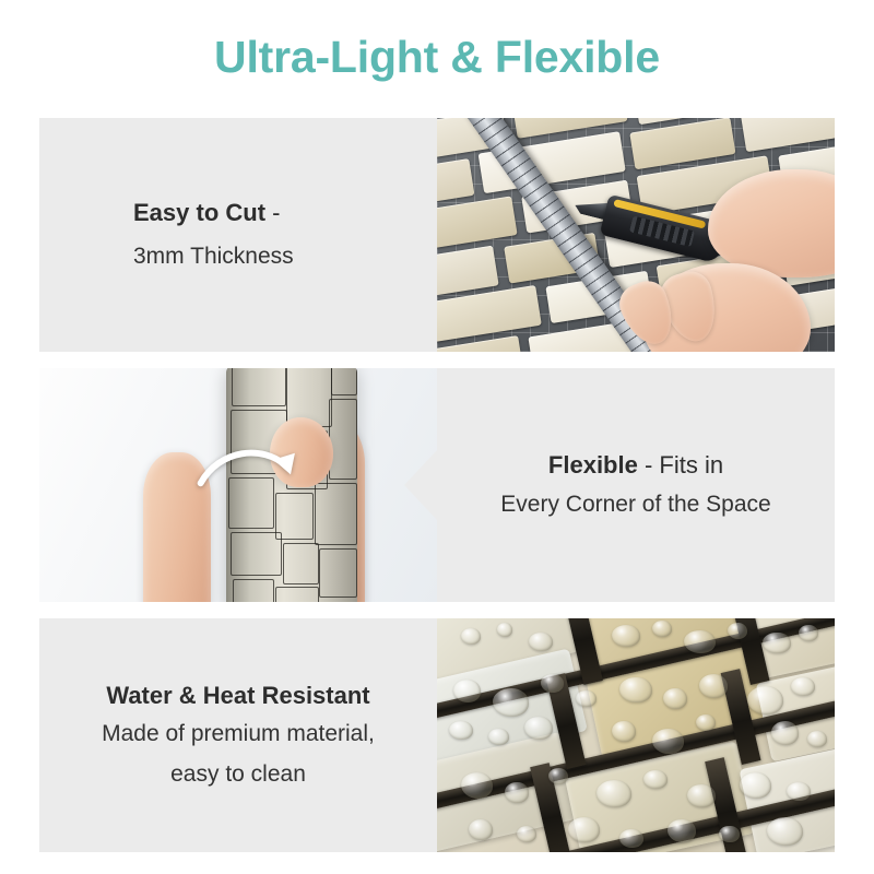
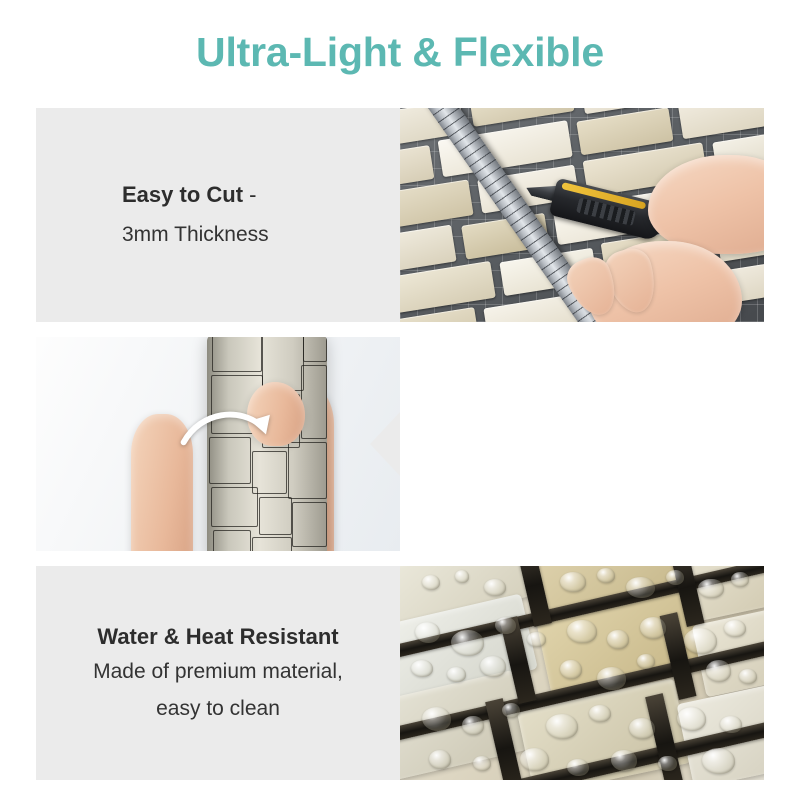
  Ultra-Light & Flexible
  Easy to Cut -
  3mm Thickness
- Flexible - Fits in
- Every Corner of the Space
  Water & Heat Resistant
  Made of premium material,
  easy to clean
